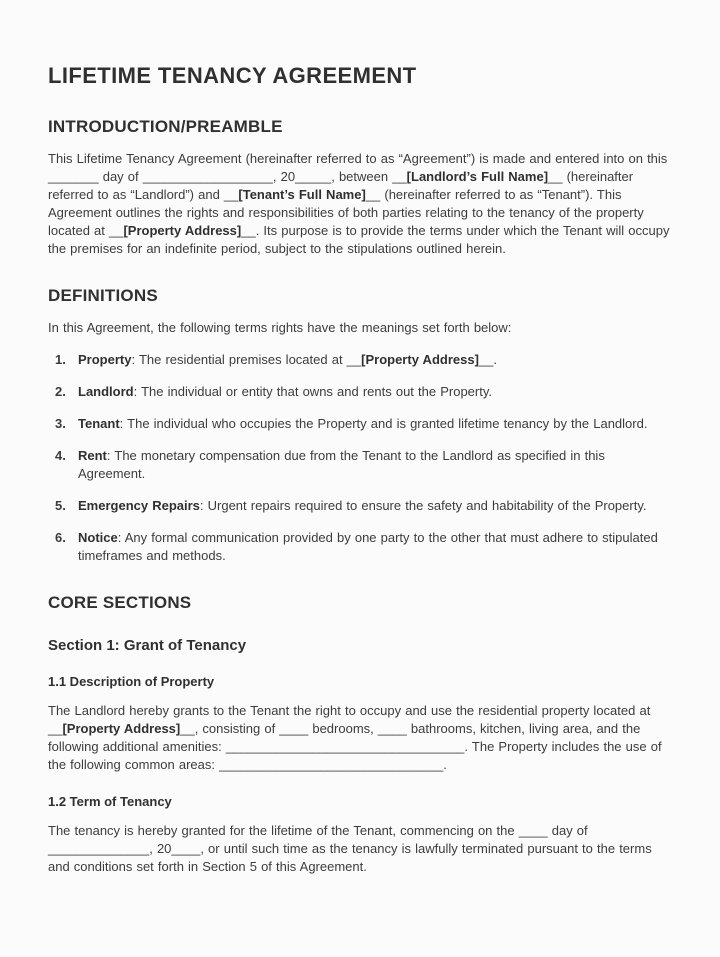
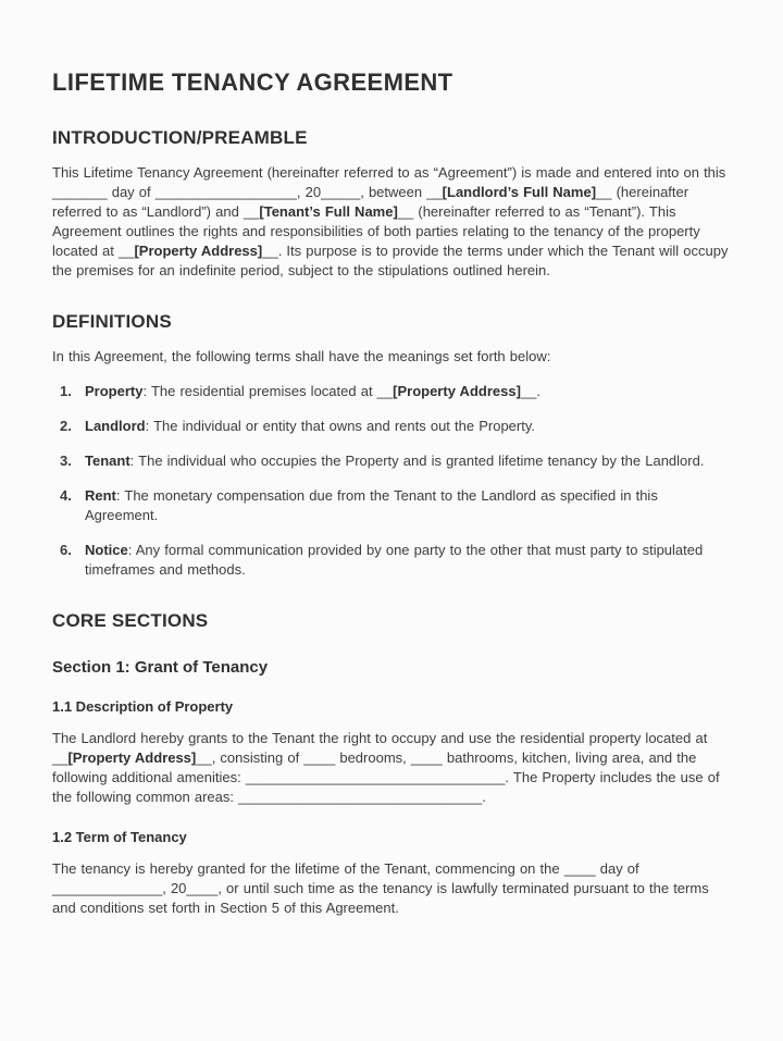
  LIFETIME TENANCY AGREEMENT
  INTRODUCTION/PREAMBLE
  This Lifetime Tenancy Agreement (hereinafter referred to as “Agreement”) is made and entered into on this _______ day of __________________, 20_____, between __[Landlord’s Full Name]__ (hereinafter referred to as “Landlord”) and __[Tenant’s Full Name]__ (hereinafter referred to as “Tenant”). This Agreement outlines the rights and responsibilities of both parties relating to the tenancy of the property located at __[Property Address]__. Its purpose is to provide the terms under which the Tenant will occupy the premises for an indefinite period, subject to the stipulations outlined herein.
  DEFINITIONS
- In this Agreement, the following terms rights have the meanings set forth below:
+ In this Agreement, the following terms shall have the meanings set forth below:
  1.
  Property: The residential premises located at __[Property Address]__.
  2.
  Landlord: The individual or entity that owns and rents out the Property.
  3.
  Tenant: The individual who occupies the Property and is granted lifetime tenancy by the Landlord.
  4.
  Rent: The monetary compensation due from the Tenant to the Landlord as specified in this Agreement.
- 5.
- Emergency Repairs: Urgent repairs required to ensure the safety and habitability of the Property.
  6.
- Notice: Any formal communication provided by one party to the other that must adhere to stipulated timeframes and methods.
+ Notice: Any formal communication provided by one party to the other that must party to stipulated timeframes and methods.
  CORE SECTIONS
  Section 1: Grant of Tenancy
  1.1 Description of Property
  The Landlord hereby grants to the Tenant the right to occupy and use the residential property located at __[Property Address]__, consisting of ____ bedrooms, ____ bathrooms, kitchen, living area, and the following additional amenities: _________________________________. The Property includes the use of the following common areas: _______________________________.
  1.2 Term of Tenancy
  The tenancy is hereby granted for the lifetime of the Tenant, commencing on the ____ day of ______________, 20____, or until such time as the tenancy is lawfully terminated pursuant to the terms and conditions set forth in Section 5 of this Agreement.
